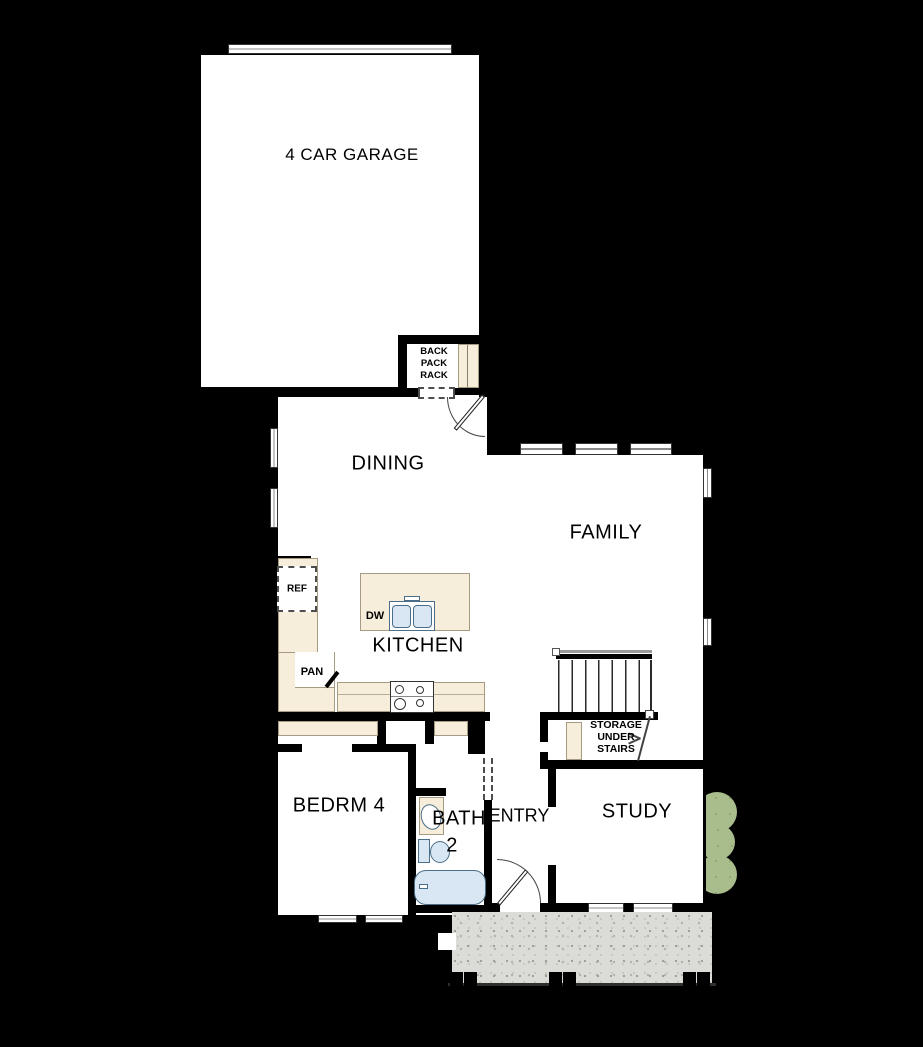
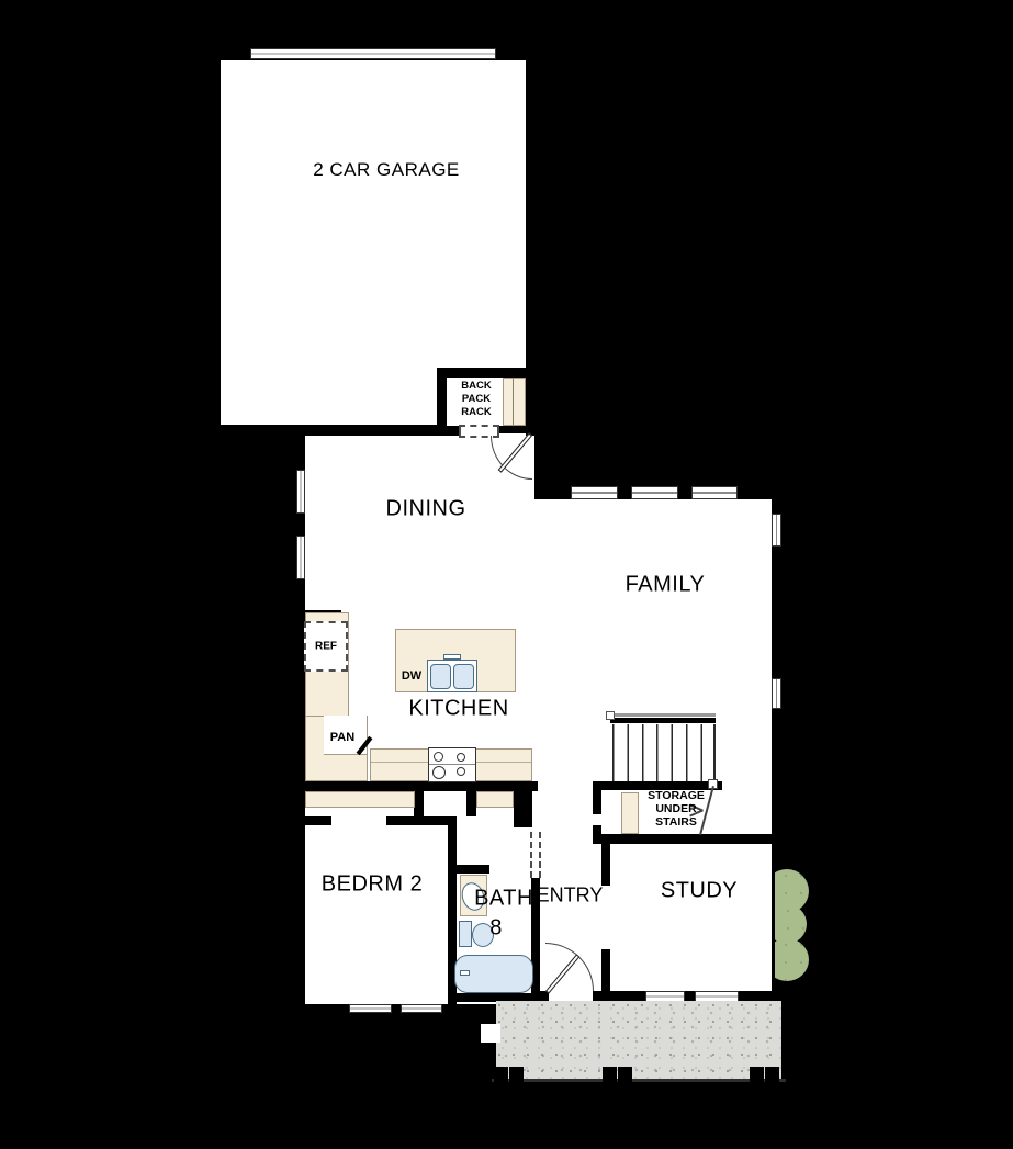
- 4 CAR GARAGE
+ 2 CAR GARAGE
  DINING
  FAMILY
  KITCHEN
- BEDRM 4
+ BEDRM 2
  BATH
- 2
+ 8
  ENTRY
  STUDY
  REF
  DW
  PAN
  BACK
  PACK
  RACK
  STORAGE
  UNDER
  STAIRS
